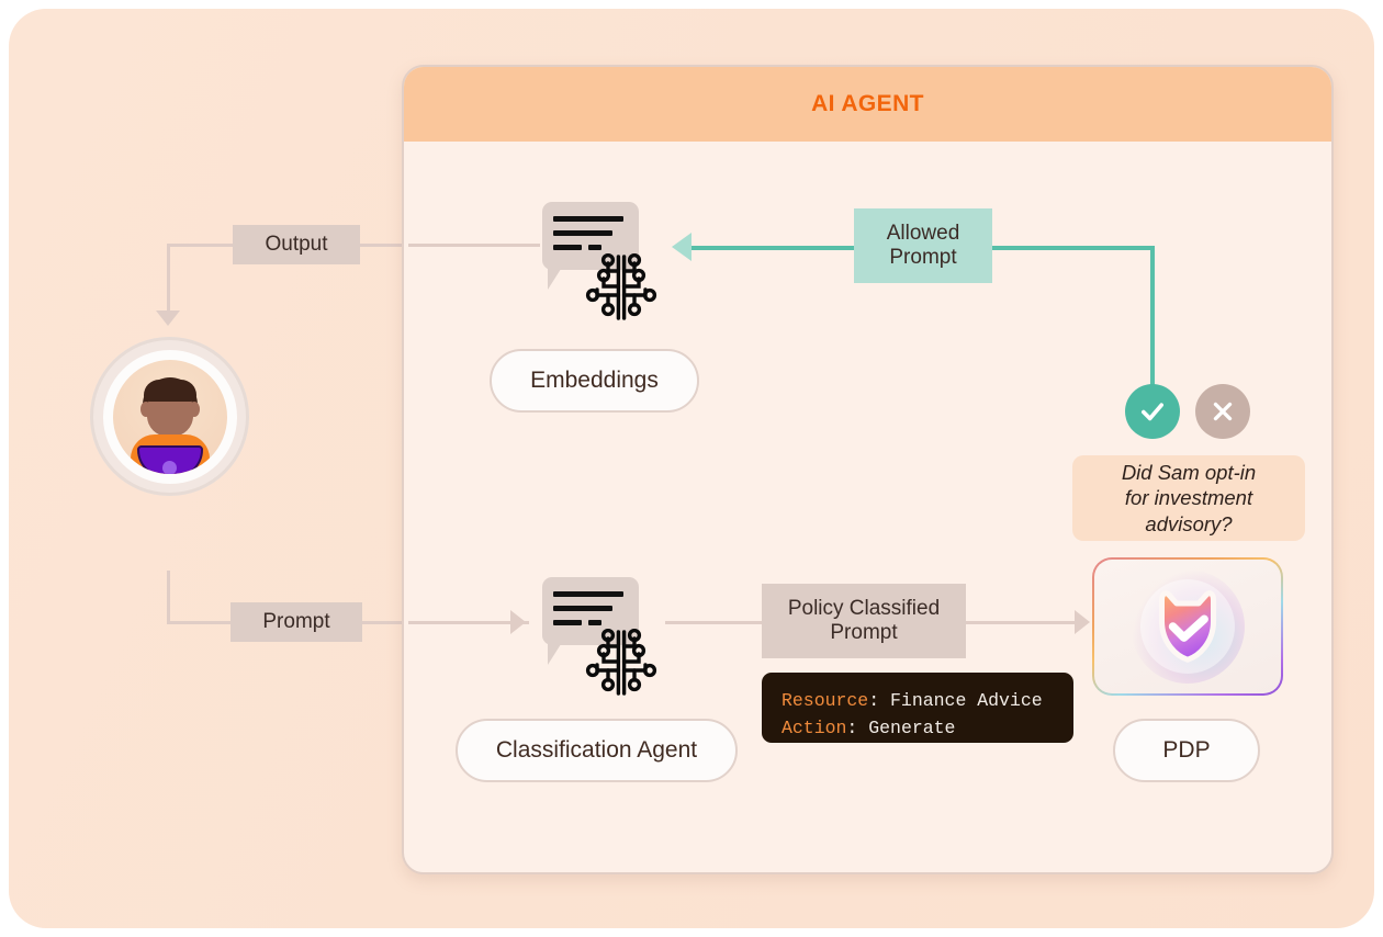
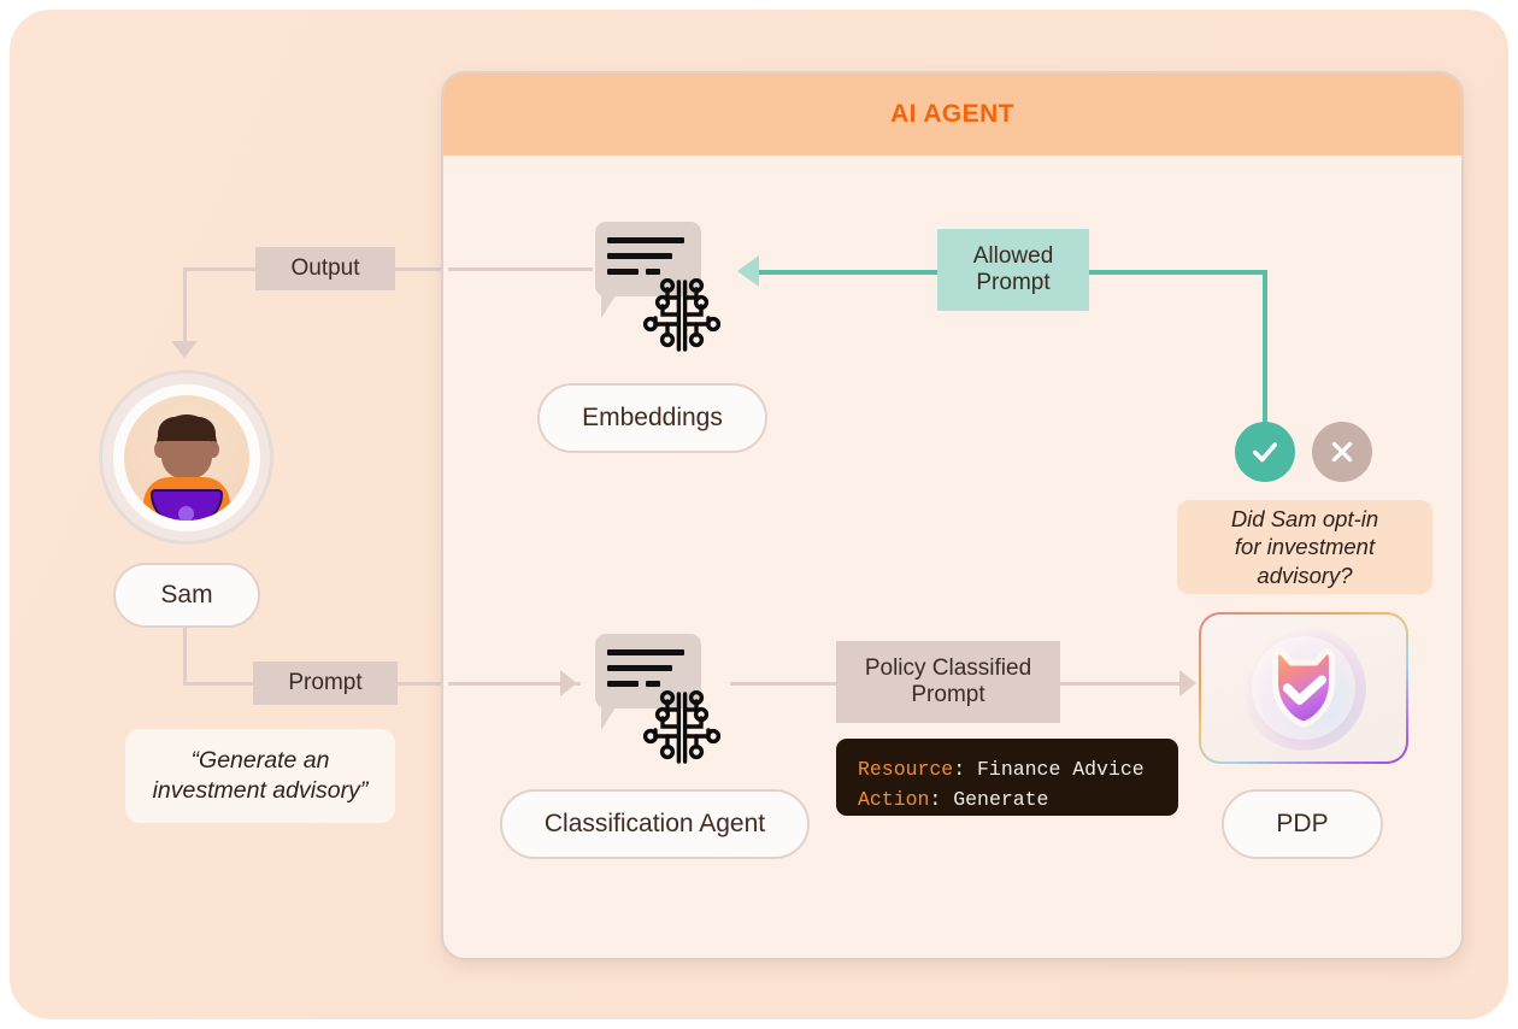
  AI AGENT
+ Sam
+ “Generate an investment advisory”
  Output
  Prompt
  Allowed
  Prompt
  Policy Classified
  Prompt
  Embeddings
  Classification Agent
  Resource: Finance Advice
  Action: Generate
  Did Sam opt-in
  for investment
  advisory?
  PDP
